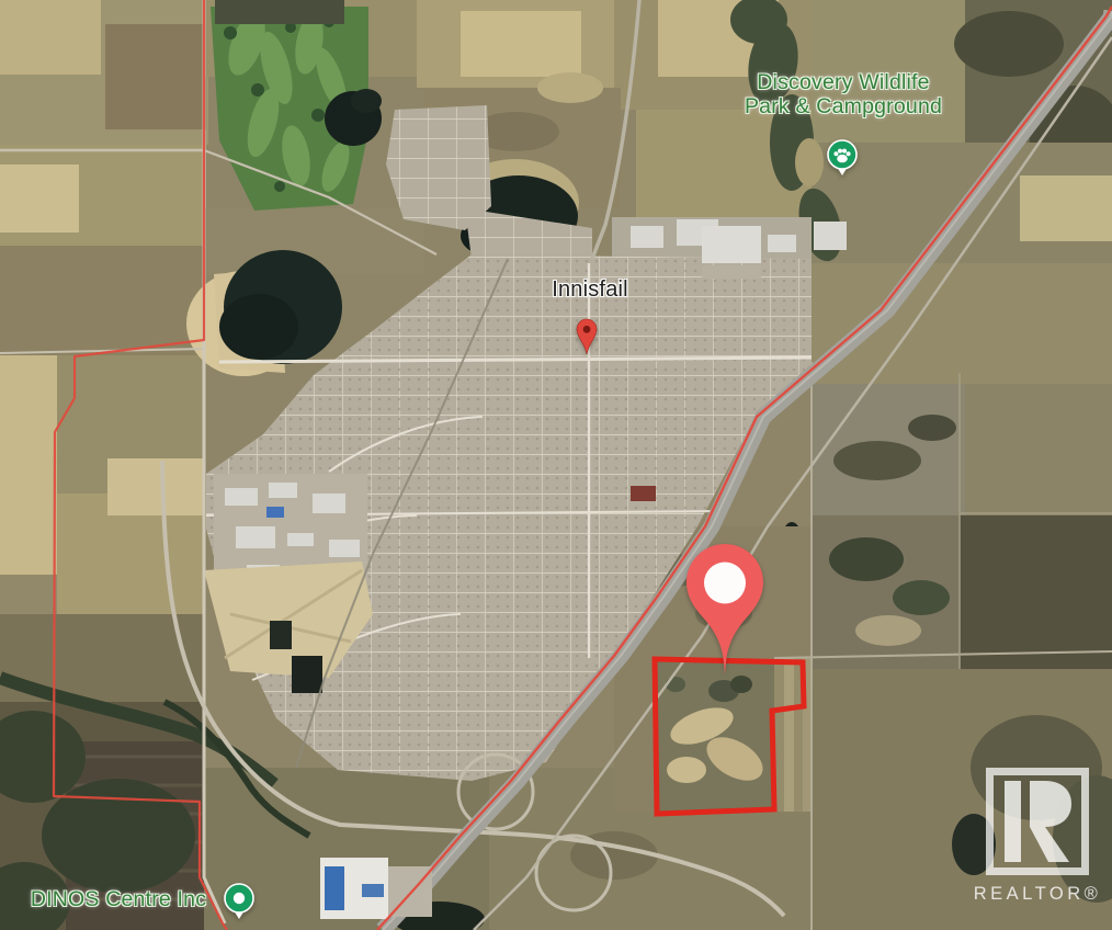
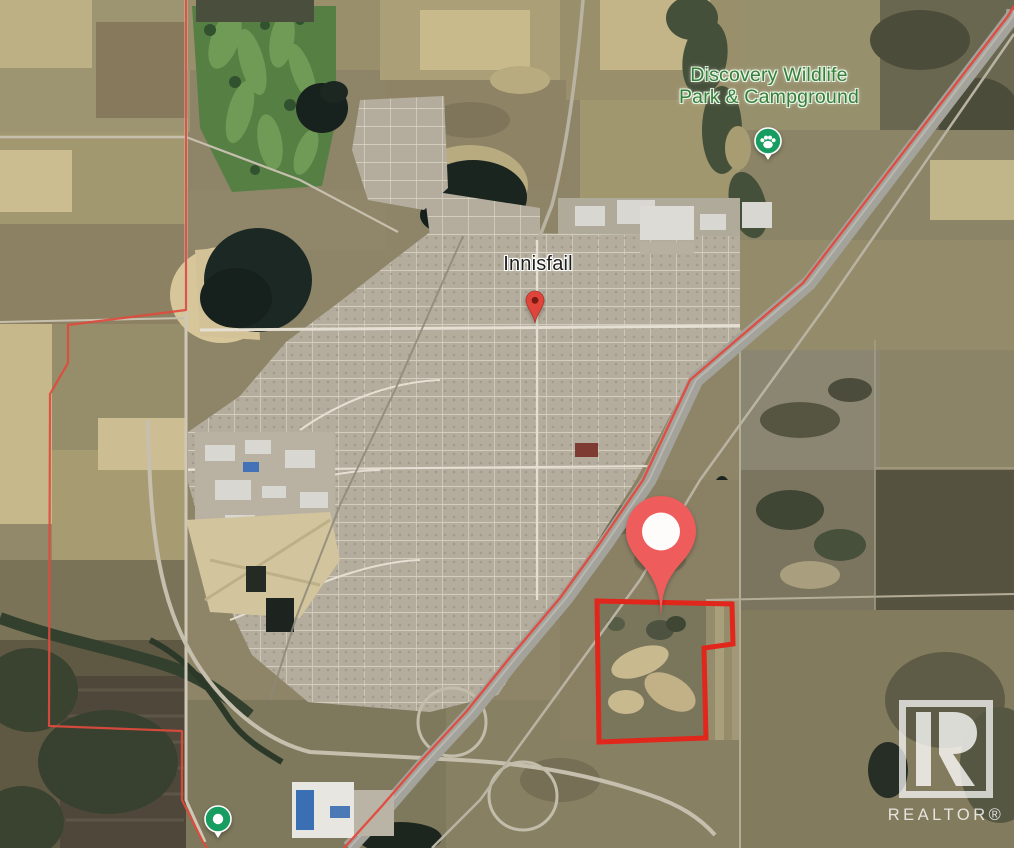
  Discovery Wildlife
  Park & Campground
  Innisfail
- DINOS Centre Inc
  REALTOR®
